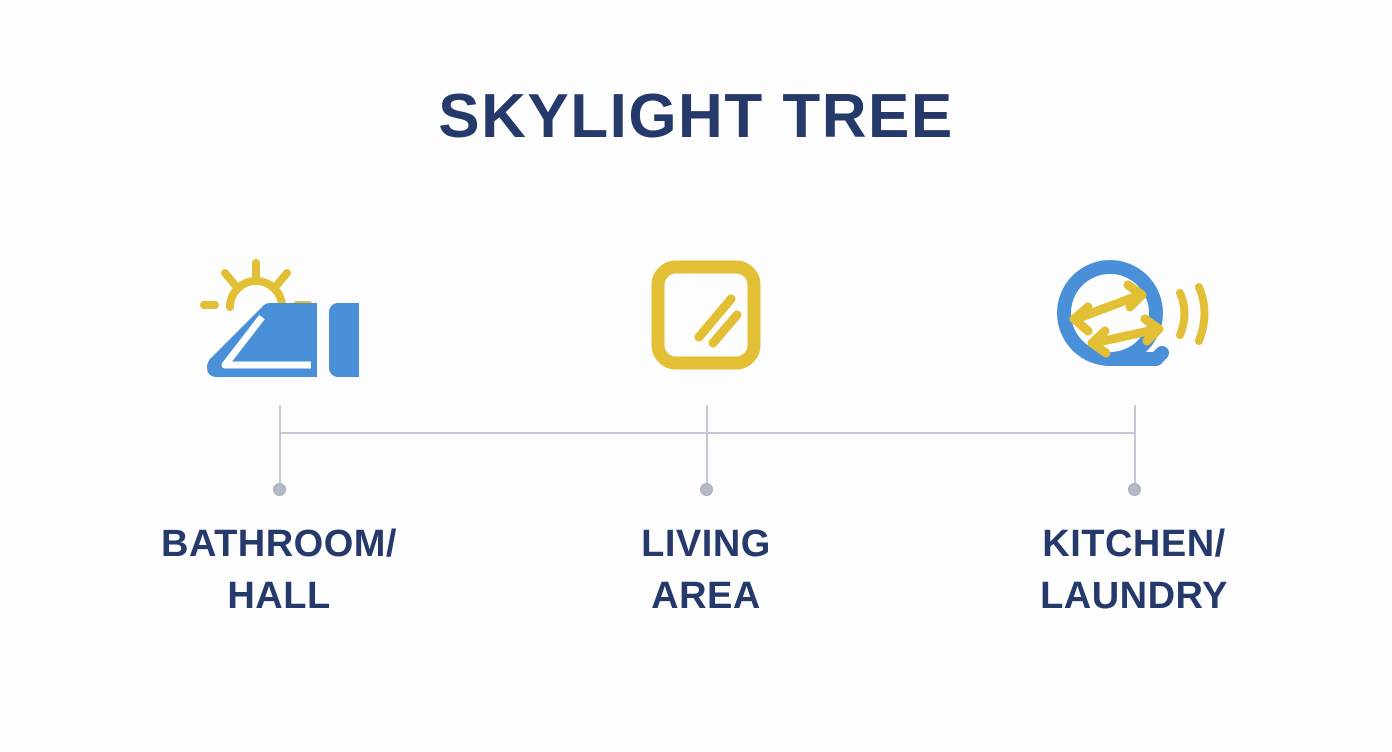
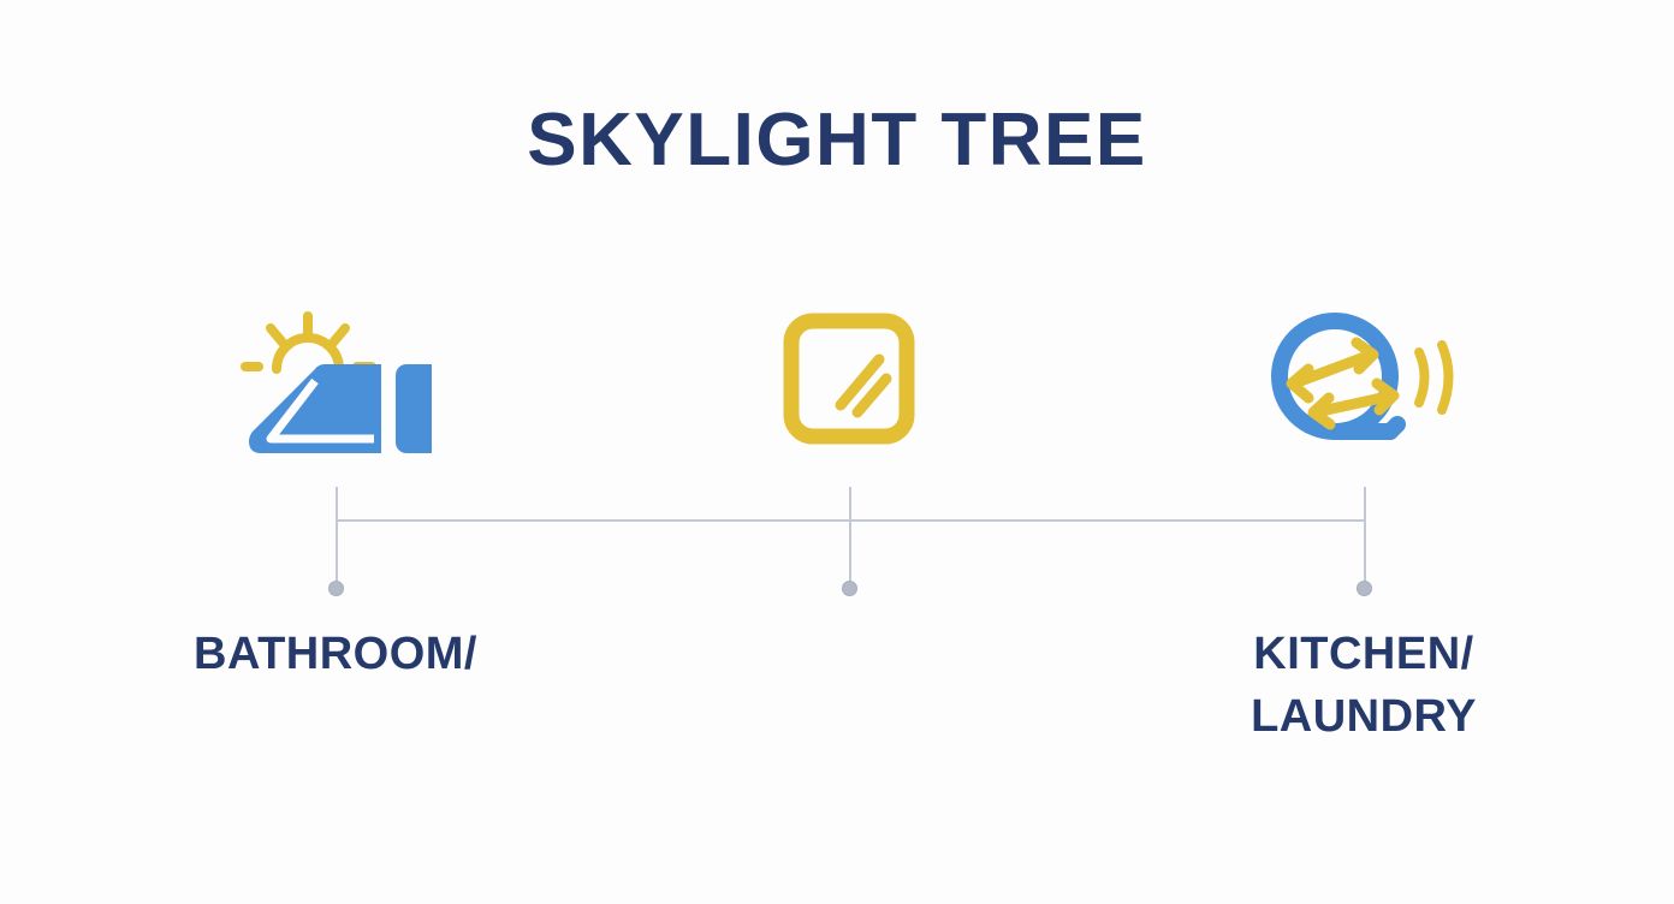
  SKYLIGHT TREE
  BATHROOM/
- HALL
- LIVING
- AREA
  KITCHEN/
  LAUNDRY
